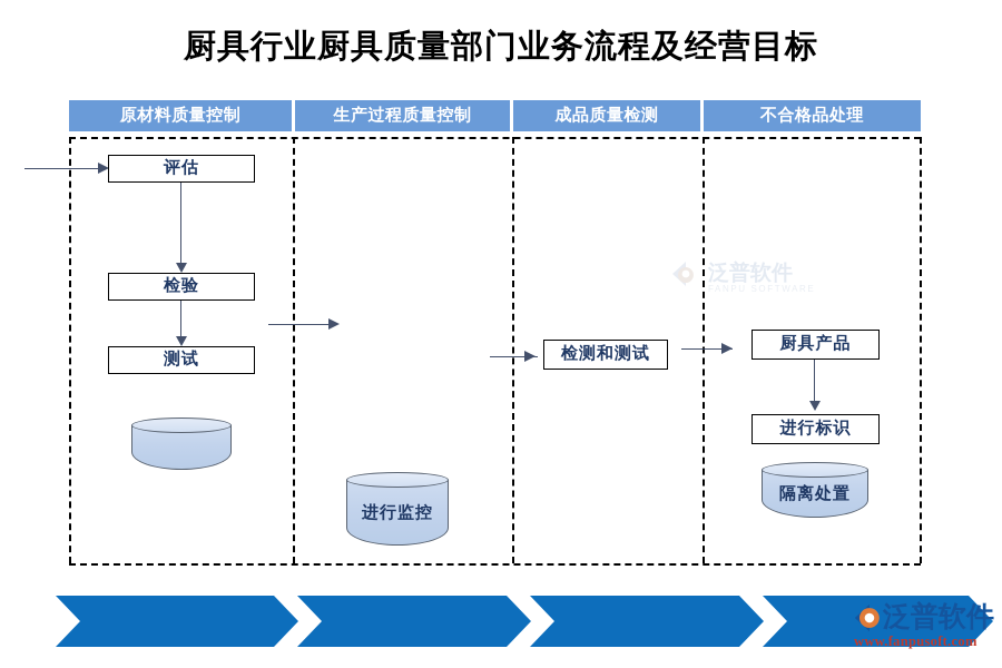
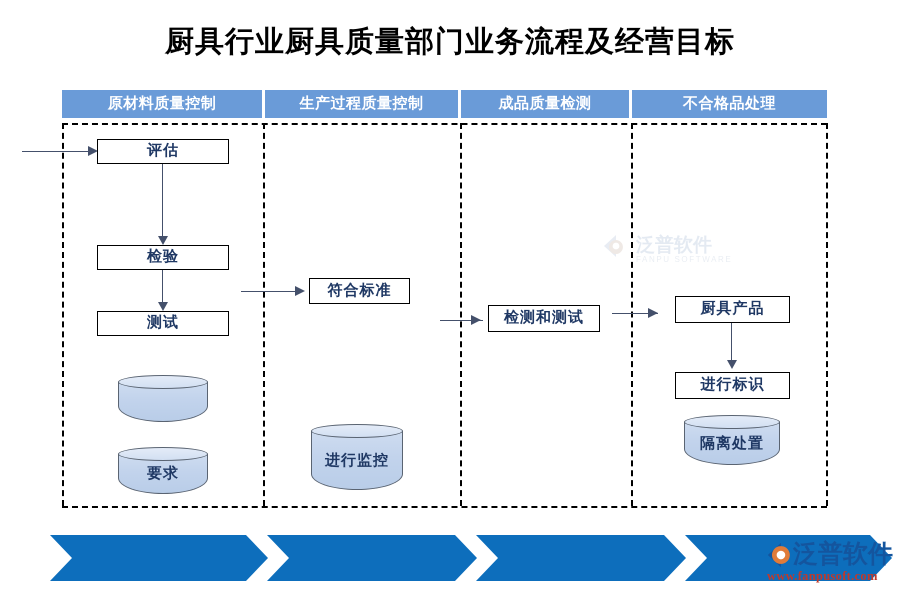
  厨具行业厨具质量部门业务流程及经营目标
  原材料质量控制
  生产过程质量控制
  成品质量检测
  不合格品处理
  泛普软件
  评估
  检验
  测试
+ 要求
+ 符合标准
  进行监控
  检测和测试
  厨具产品
  进行标识
  隔离处置
  泛普软件
  www.fanpusoft.com
